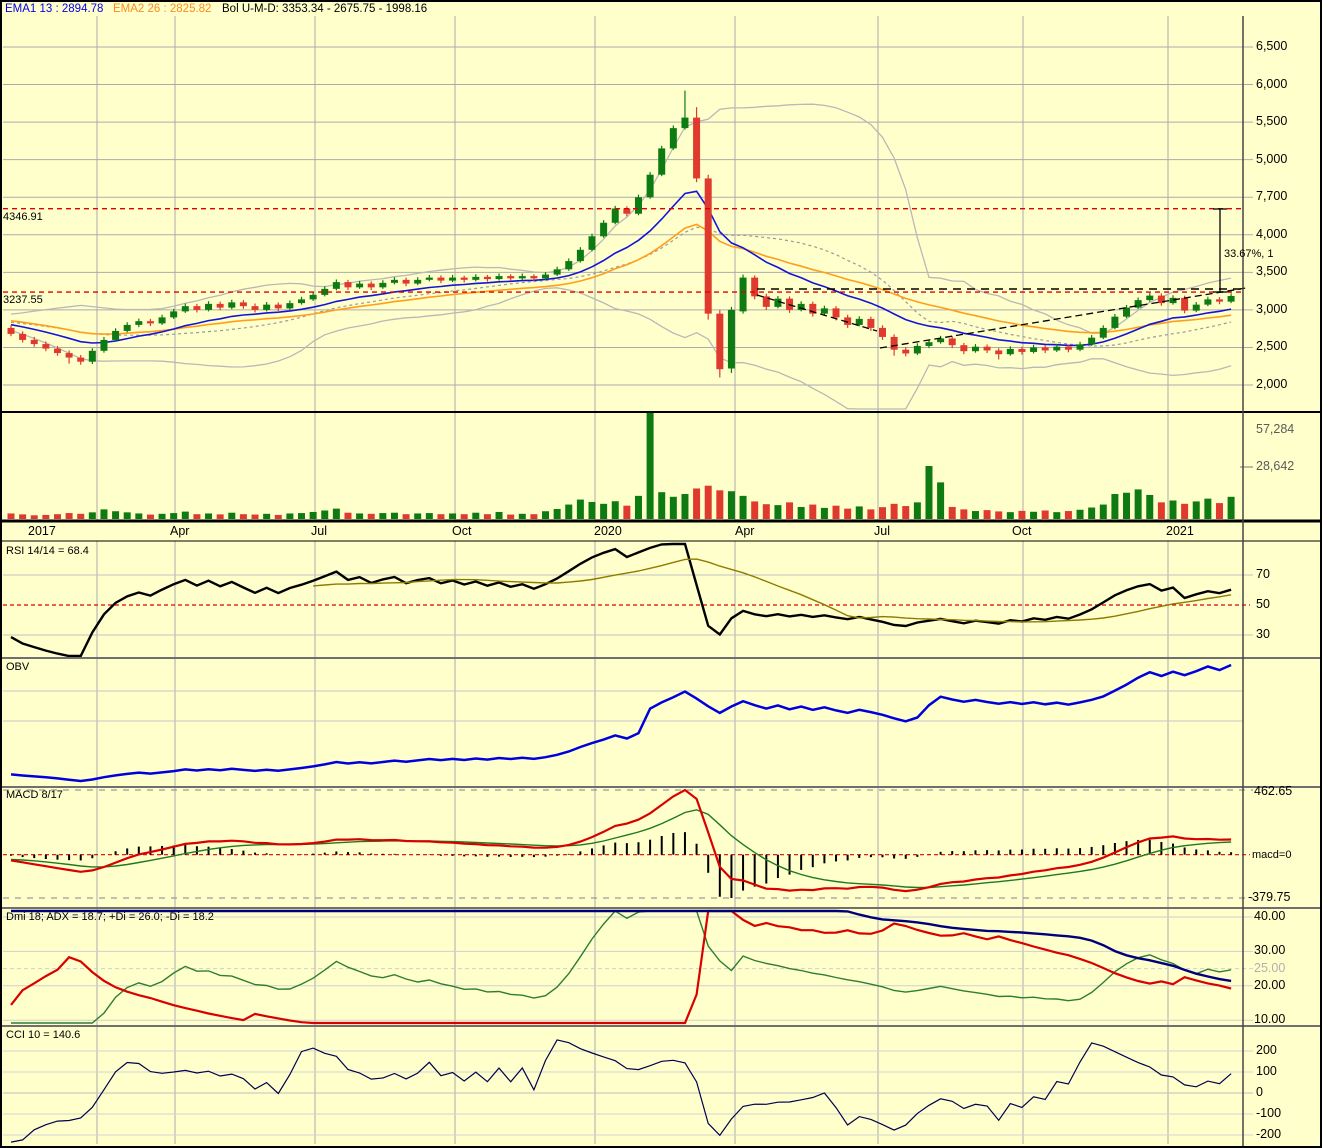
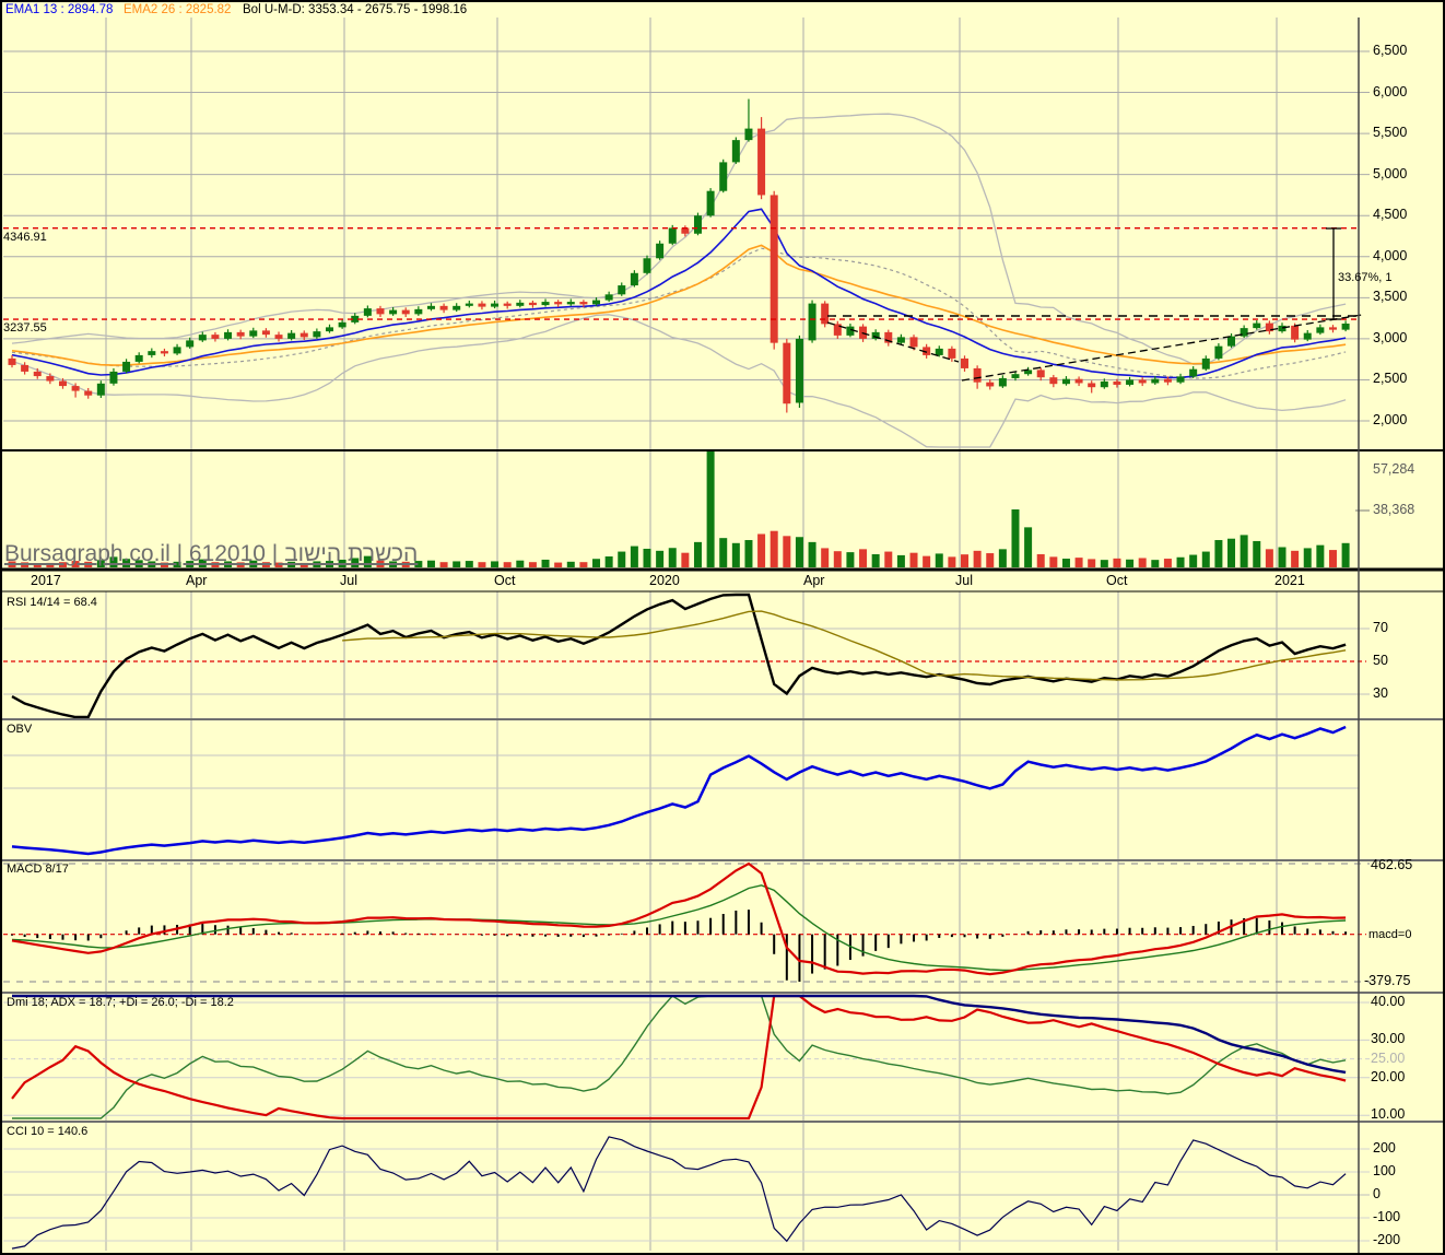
  EMA1 13 : 2894.78
  EMA2 26 : 2825.82
  Bol U-M-D: 3353.34 - 2675.75 - 1998.16
  4346.91
  3237.55
  33.67%, 1
+ Bursagraph.co.il | 612010 | הכשרת הישוב
  RSI 14/14 = 68.4
  OBV
  MACD 8/17
  Dmi 18; ADX = 18.7; +Di = 26.0; -Di = 18.2
  CCI 10 = 140.6
  macd=0
  6,500
  6,000
  5,500
  5,000
- 7,700
+ 4,500
  4,000
  3,500
  3,000
  2,500
  2,000
  2017
  Apr
  Jul
  Oct
  2020
  Apr
  Jul
  Oct
  2021
  57,284
- 28,642
+ 38,368
  70
  50
  30
  462.65
  -379.75
  40.00
  30.00
  25.00
  20.00
  10.00
  200
  100
  0
  -100
  -200
